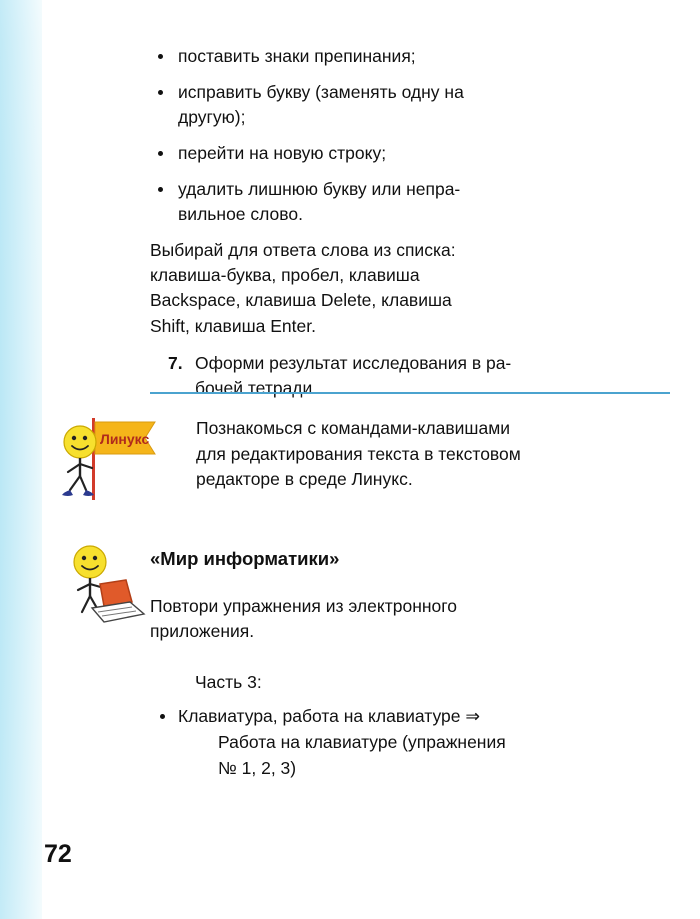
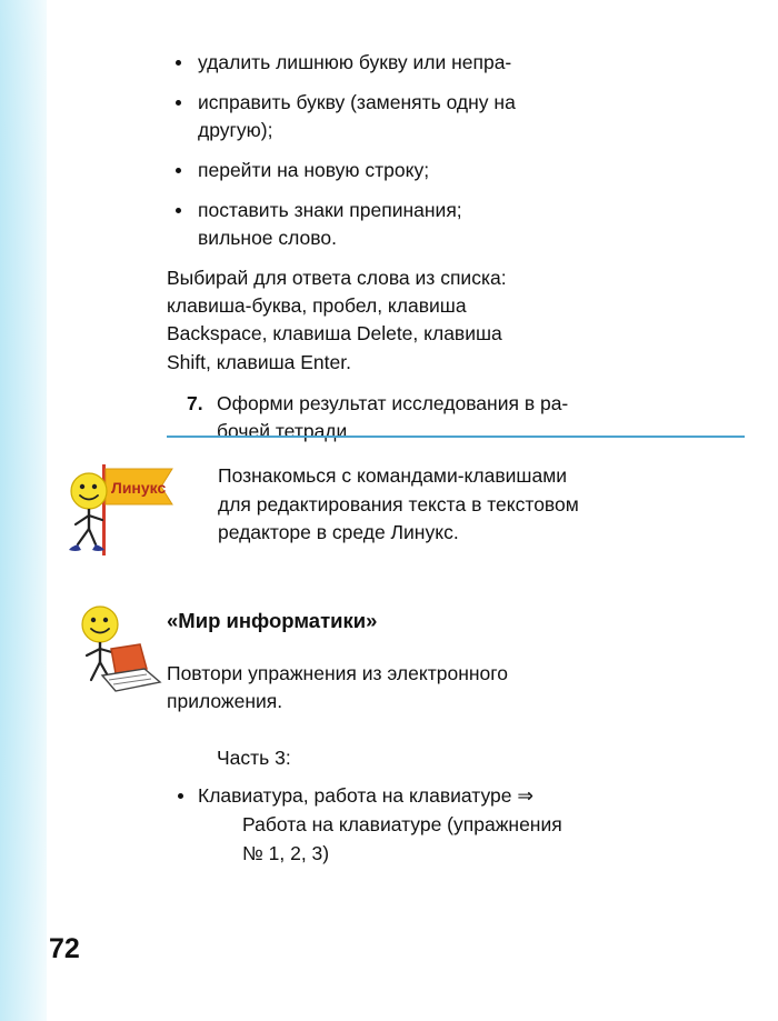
- поставить знаки препинания;
+ удалить лишнюю букву или непра-
  исправить букву (заменять одну на
  другую);
  перейти на новую строку;
- удалить лишнюю букву или непра-
+ поставить знаки препинания;
  вильное слово.
  Выбирай для ответа слова из списка:
  клавиша-буква, пробел, клавиша
  Backspace, клавиша Delete, клавиша
  Shift, клавиша Enter.
  7.
  Оформи результат исследования в ра-
  бочей тетради.
  Линукс
  Познакомься с командами-клавишами
  для редактирования текста в текстовом
  редакторе в среде Линукс.
  «Мир информатики»
  Повтори упражнения из электронного
  приложения.
  Часть 3:
  Клавиатура, работа на клавиатуре ⇒
  Работа на клавиатуре (упражнения
  № 1, 2, 3)
  72
